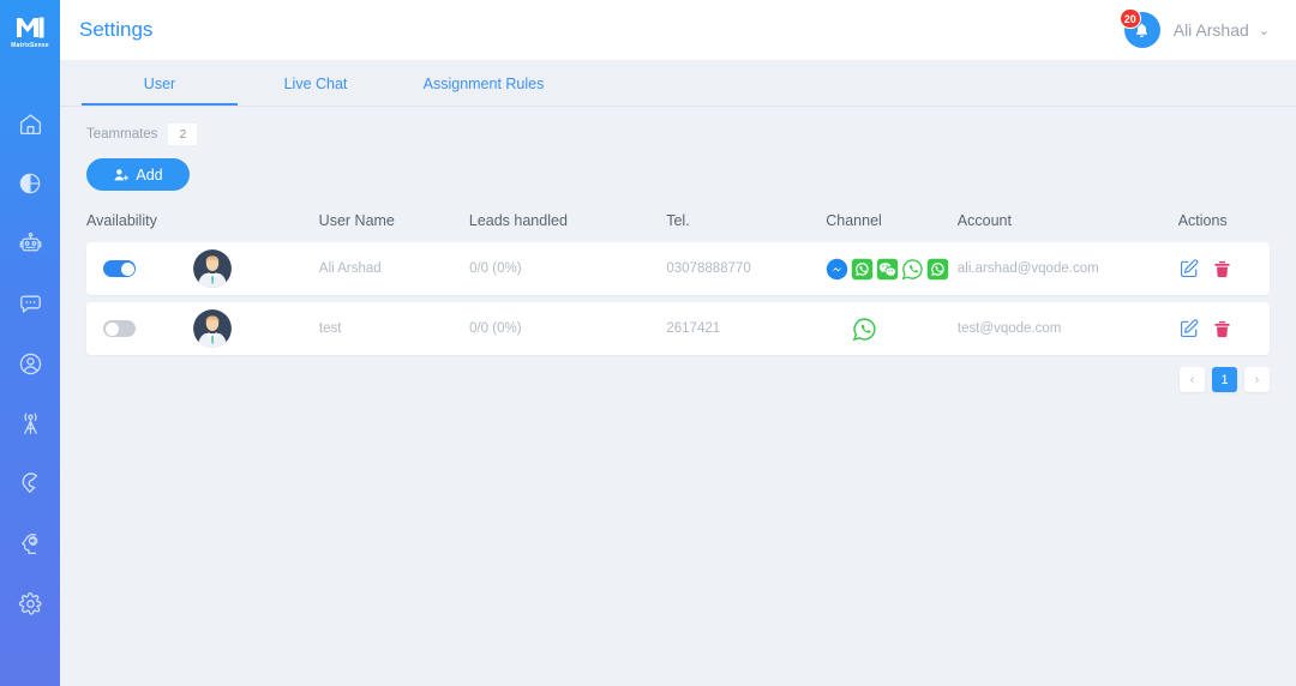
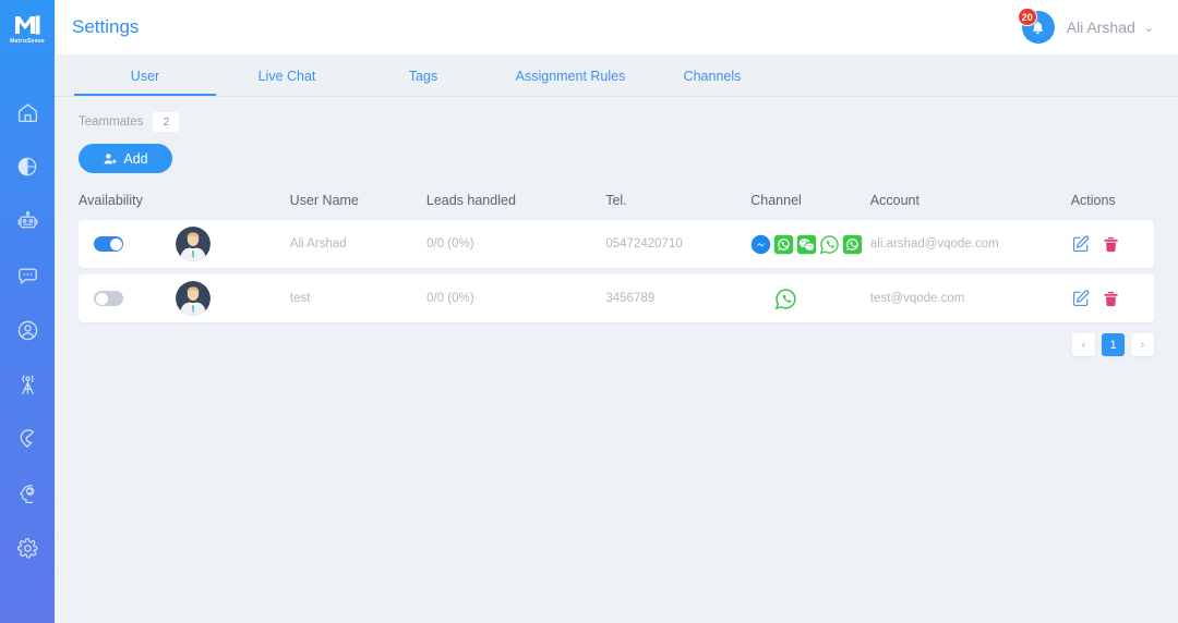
  Settings
  20
  Ali Arshad
  ⌄
  User
  Live Chat
+ Tags
  Assignment Rules
+ Channels
  Teammates
  2
  Add
  Availability
  User Name
  Leads handled
  Tel.
  Channel
  Account
  Actions
  Ali Arshad
  0/0 (0%)
- 03078888770
+ 05472420710
  ali.arshad@vqode.com
  test
  0/0 (0%)
- 2617421
+ 3456789
  test@vqode.com
  ‹
  1
  ›
